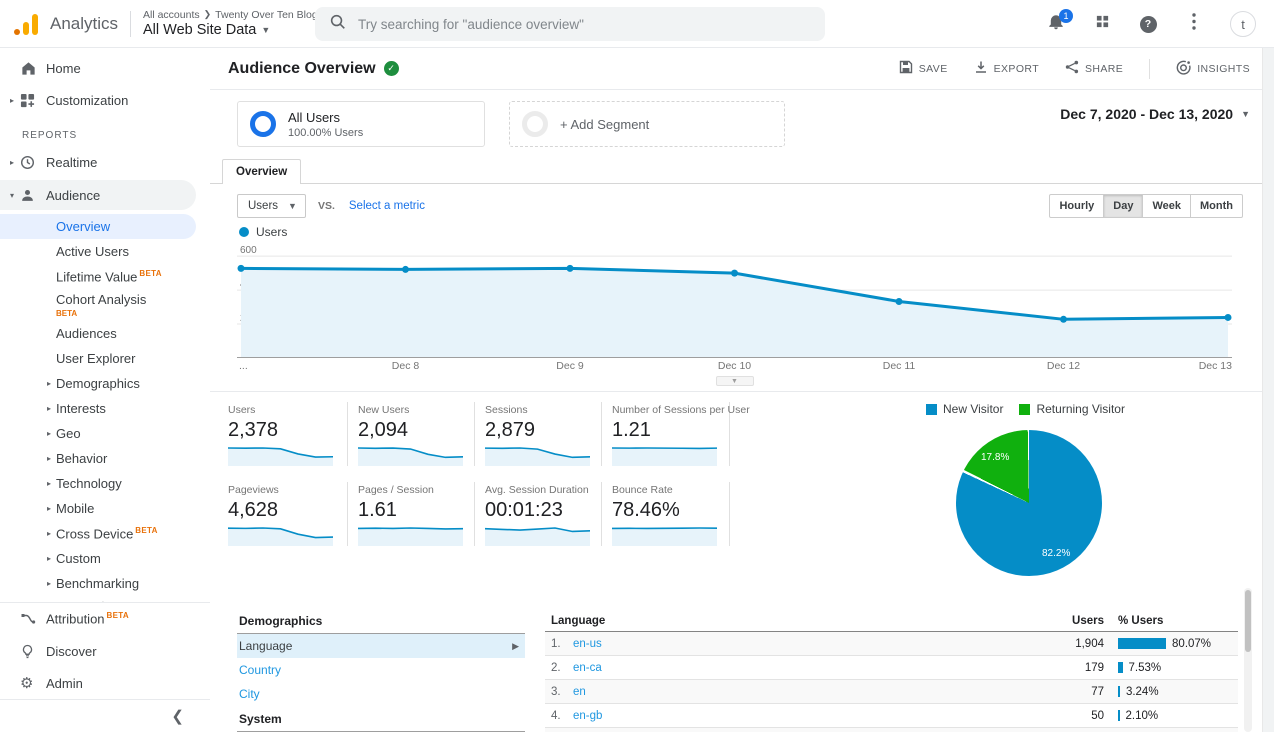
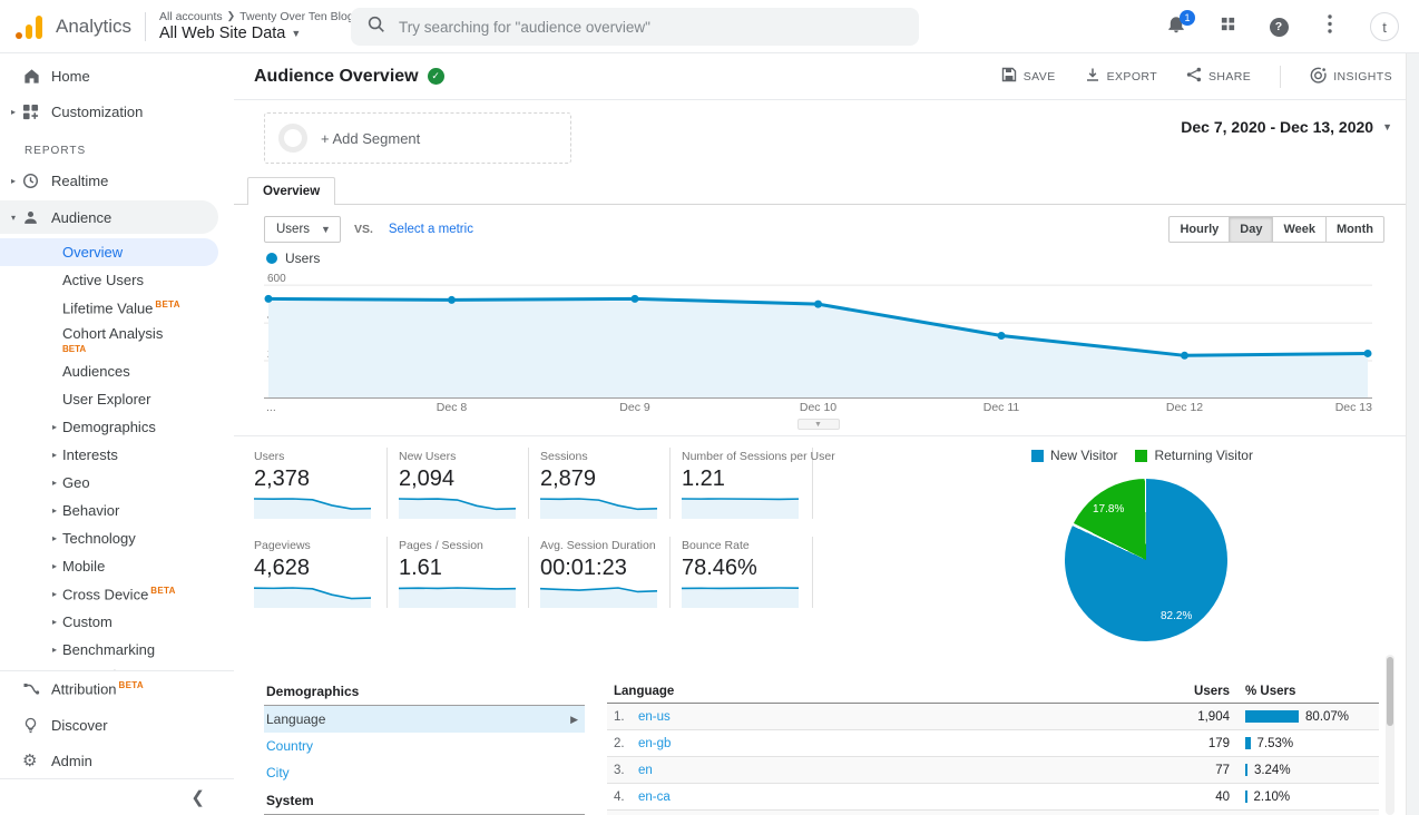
  Analytics
  All accounts
  ❯
  Twenty Over Ten Blo
  All Web Site Data
  ▼
  Try searching for "audience overview"
  1
  ?
  t
  Home
  ▸
  Customization
  REPORTS
  ▸
  Realtime
  ▾
  Audience
  Overview
  Active Users
  Lifetime Value BETA
  Cohort Analysis
  BETA
  Audiences
  User Explorer
  ▸
  Demographics
  ▸
  Interests
  ▸
  Geo
  ▸
  Behavior
  ▸
  Technology
  ▸
  Mobile
  ▸
  Cross Device BETA
  ▸
  Custom
  ▸
  Benchmarking
  Attribution BETA
  Discover
  ⚙
  Admin
  ❮
  Audience Overview
  ✓
  SAVE
  EXPORT
  SHARE
  INSIGHTS
- All Users
- 100.00% Users
  + Add Segment
  Dec 7, 2020 - Dec 13, 2020
  ▼
  Overview
  Users
  ▼
  VS.
  Select a metric
  Hourly
  Day
  Week
  Month
  Users
  600
  ...
  Dec 8
  Dec 9
  Dec 10
  Dec 11
  Dec 12
  Dec 13
  Users
  2,378
  New Users
  2,094
  Sessions
  2,879
  Number of Sessions per User
  1.21
  Pageviews
  4,628
  Pages / Session
  1.61
  Avg. Session Duration
  00:01:23
  Bounce Rate
  78.46%
  New Visitor
  Returning Visitor
  82.2%
  17.8%
  Demographics
  Language
  ▶
  Country
  City
  System
  Language
  Users
  % Users
  1.
  en-us
  1,904
  80.07%
  2.
- en-ca
+ en-gb
  179
  7.53%
  3.
  en
  77
  3.24%
  4.
- en-gb
+ en-ca
- 50
+ 40
  2.10%
